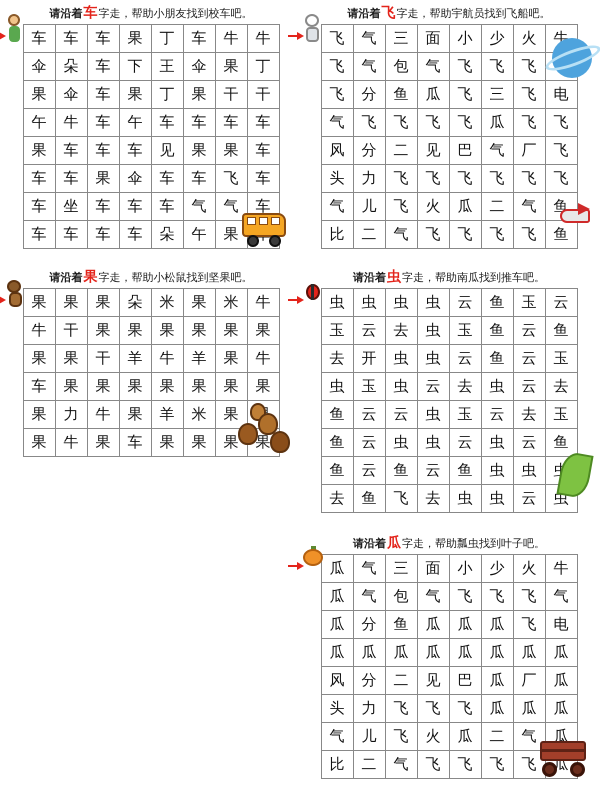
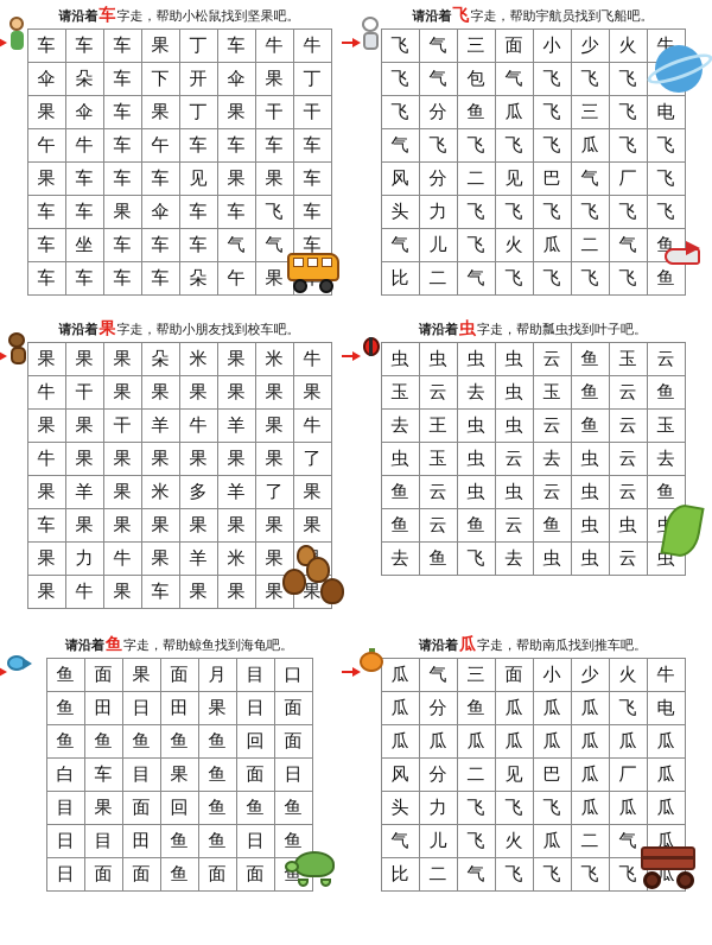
- 请沿着车字走，帮助小朋友找到校车吧。
+ 请沿着车字走，帮助小松鼠找到坚果吧。
  车	车	车	果	丁	车	牛	牛
- 伞	朵	车	下	王	伞	果	丁
+ 伞	朵	车	下	开	伞	果	丁
  果	伞	车	果	丁	果	干	干
  午	牛	车	午	车	车	车	车
  果	车	车	车	见	果	果	车
  车	车	果	伞	车	车	飞	车
  车	坐	车	车	车	气	气	车
  车	车	车	车	朵	午	果
  请沿着飞字走，帮助宇航员找到飞船吧。
  飞	气	三	面	小	少	火	牛
  飞	气	包	气	飞	飞	飞
  飞	分	鱼	瓜	飞	三	飞	电
  气	飞	飞	飞	飞	瓜	飞	飞
  风	分	二	见	巴	气	厂	飞
  头	力	飞	飞	飞	飞	飞	飞
  气	儿	飞	火	瓜	二	气	鱼
  比	二	气	飞	飞	飞	飞	鱼
- 请沿着果字走，帮助小松鼠找到坚果吧。
+ 请沿着果字走，帮助小朋友找到校车吧。
  果	果	果	朵	米	果	米	牛
  牛	干	果	果	果	果	果	果
  果	果	干	羊	牛	羊	果	牛
+ 牛	果	果	果	果	果	果	了
+ 果	羊	果	米	多	羊	了	果
  车	果	果	果	果	果	果	果
  果	力	牛	果	羊	米	果
  果	牛	果	车	果	果	果	果
- 请沿着虫字走，帮助南瓜找到推车吧。
+ 请沿着虫字走，帮助瓢虫找到叶子吧。
  虫	虫	虫	虫	云	鱼	玉	云
  玉	云	去	虫	玉	鱼	云	鱼
- 去	开	虫	虫	云	鱼	云	玉
+ 去	王	虫	虫	云	鱼	云	玉
  虫	玉	虫	云	去	虫	云	去
- 鱼	云	云	虫	玉	云	去	玉
  鱼	云	虫	虫	云	虫	云	鱼
  鱼	云	鱼	云	鱼	虫	虫
  去	鱼	飞	去	虫	虫	云	虫
+ 请沿着鱼字走，帮助鲸鱼找到海龟吧。
+ 鱼	面	果	面	月	目	口
+ 鱼	田	日	田	果	日	面
+ 鱼	鱼	鱼	鱼	鱼	回	面
+ 白	车	目	果	鱼	面	日
+ 目	果	面	回	鱼	鱼	鱼
+ 日	目	田	鱼	鱼	日	鱼
+ 日	面	面	鱼	面	面	鱼
- 请沿着瓜字走，帮助瓢虫找到叶子吧。
+ 请沿着瓜字走，帮助南瓜找到推车吧。
  瓜	气	三	面	小	少	火	牛
- 瓜	气	包	气	飞	飞	飞	气
  瓜	分	鱼	瓜	瓜	瓜	飞	电
  瓜	瓜	瓜	瓜	瓜	瓜	瓜	瓜
  风	分	二	见	巴	瓜	厂	瓜
  头	力	飞	飞	飞	瓜	瓜	瓜
  气	儿	飞	火	瓜	二	气	瓜
  比	二	气	飞	飞	飞	飞	瓜
